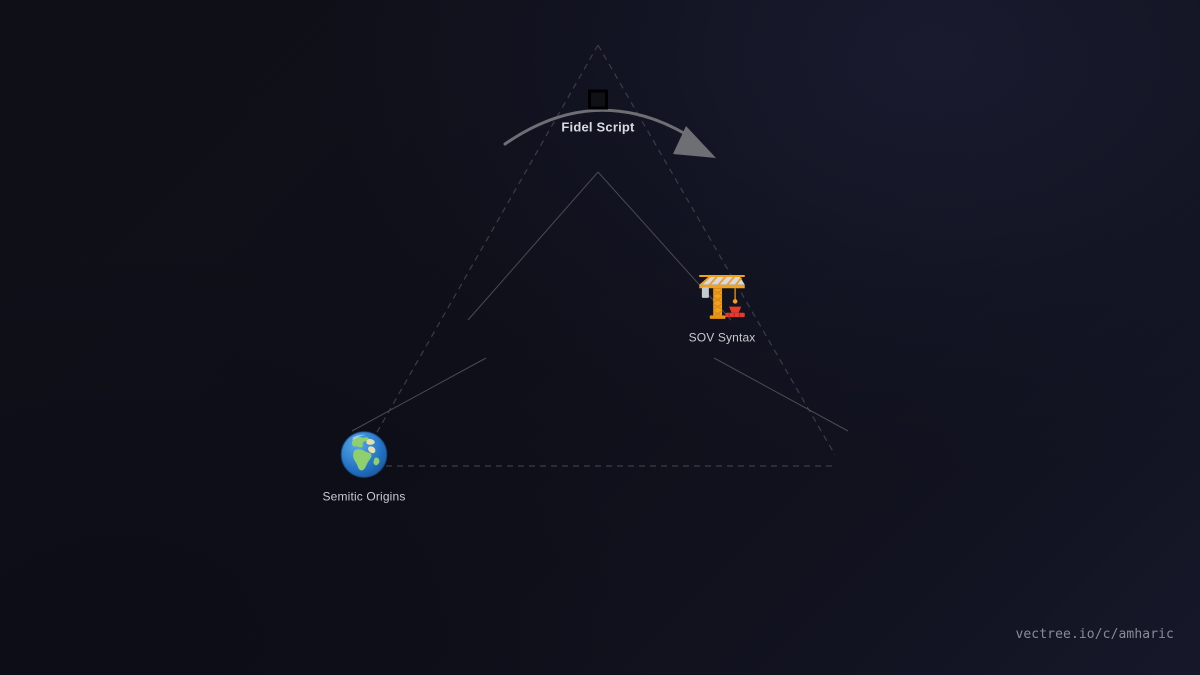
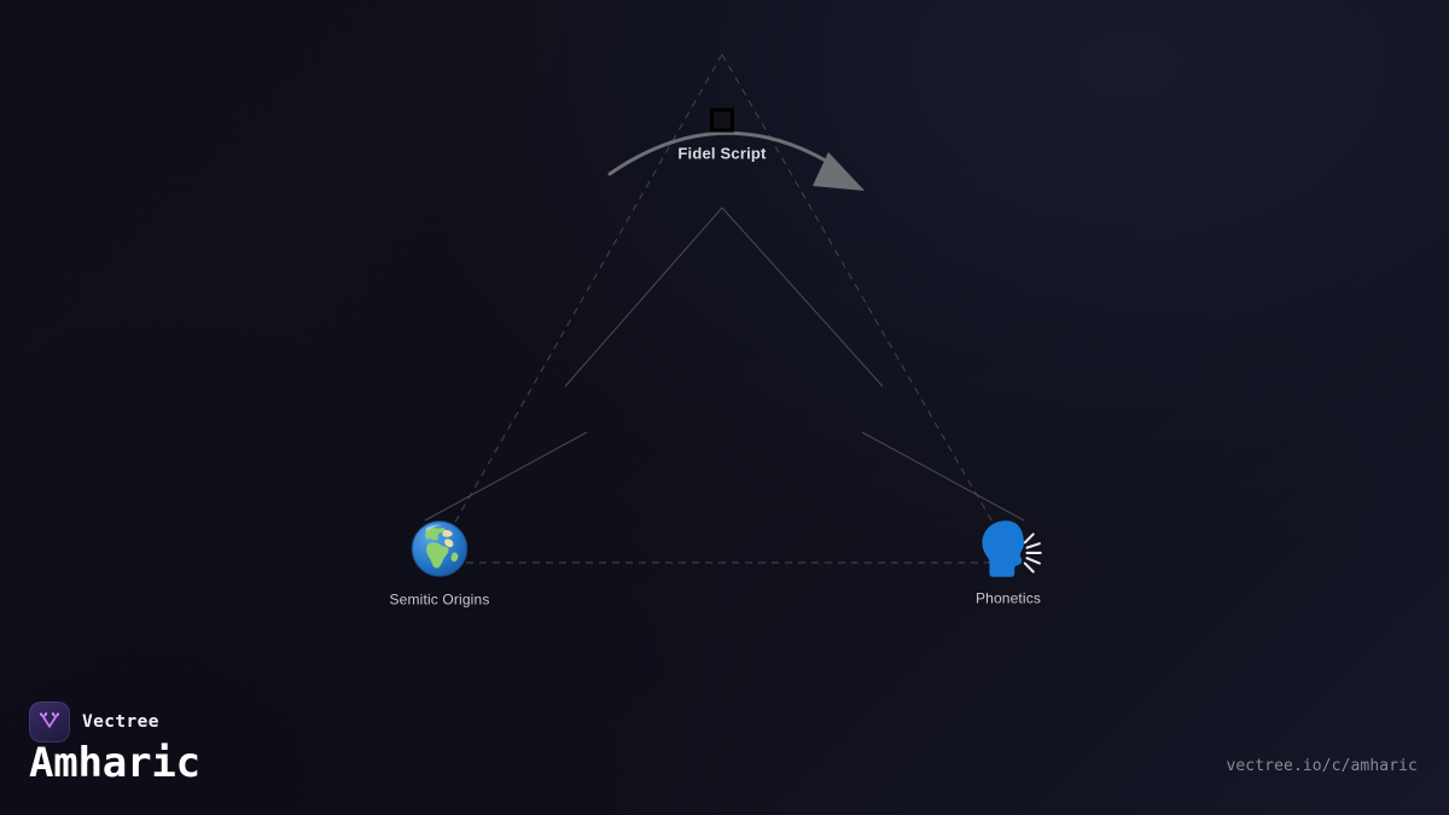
  Fidel Script
- SOV Syntax
  Semitic Origins
+ Phonetics
+ Vectree
+ Amharic
  vectree.io/c/amharic
